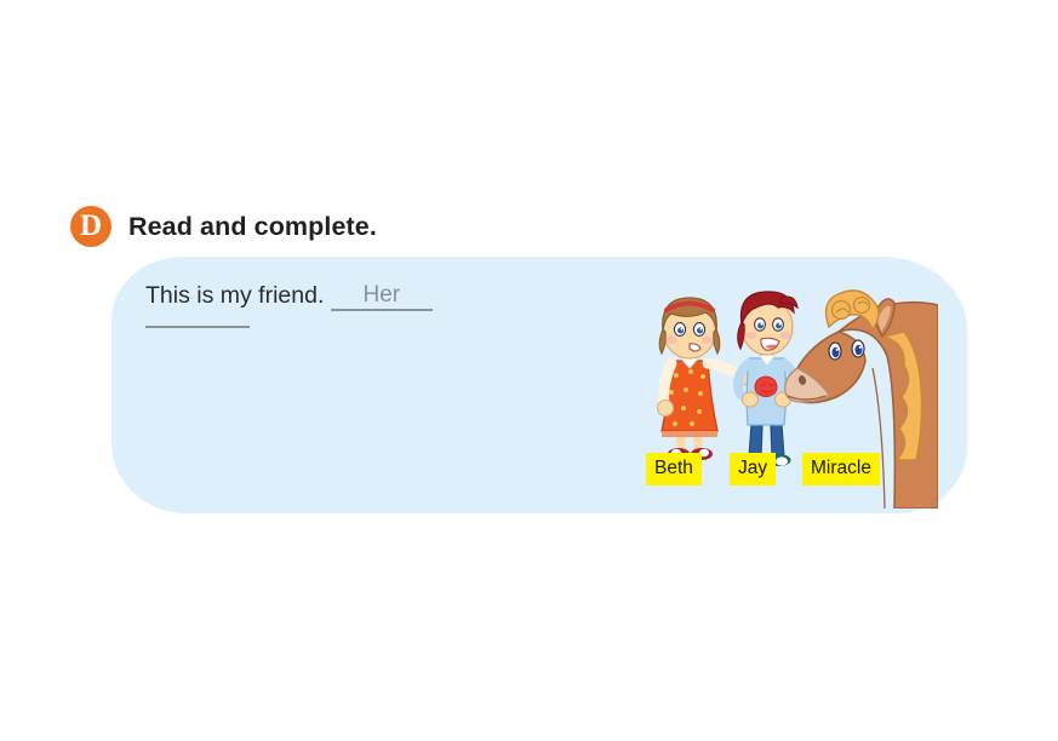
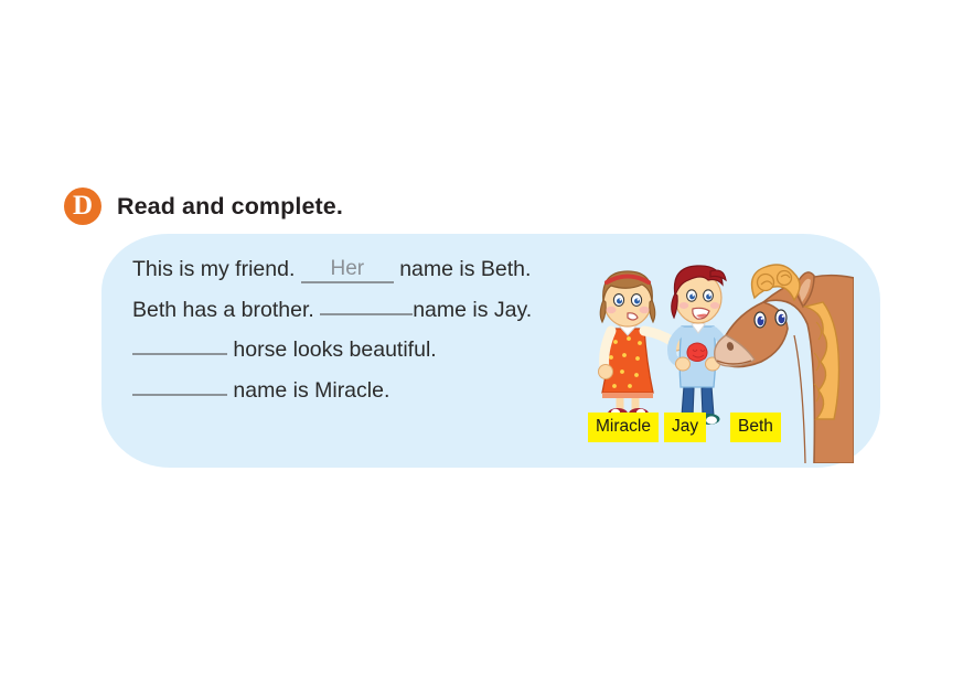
  D
  Read and complete.
  This is my friend.
  Her
+ name is Beth.
+ Beth has a brother.
+ name is Jay.
+ horse looks beautiful.
+ name is Miracle.
- Beth
+ Miracle
  Jay
- Miracle
+ Beth
